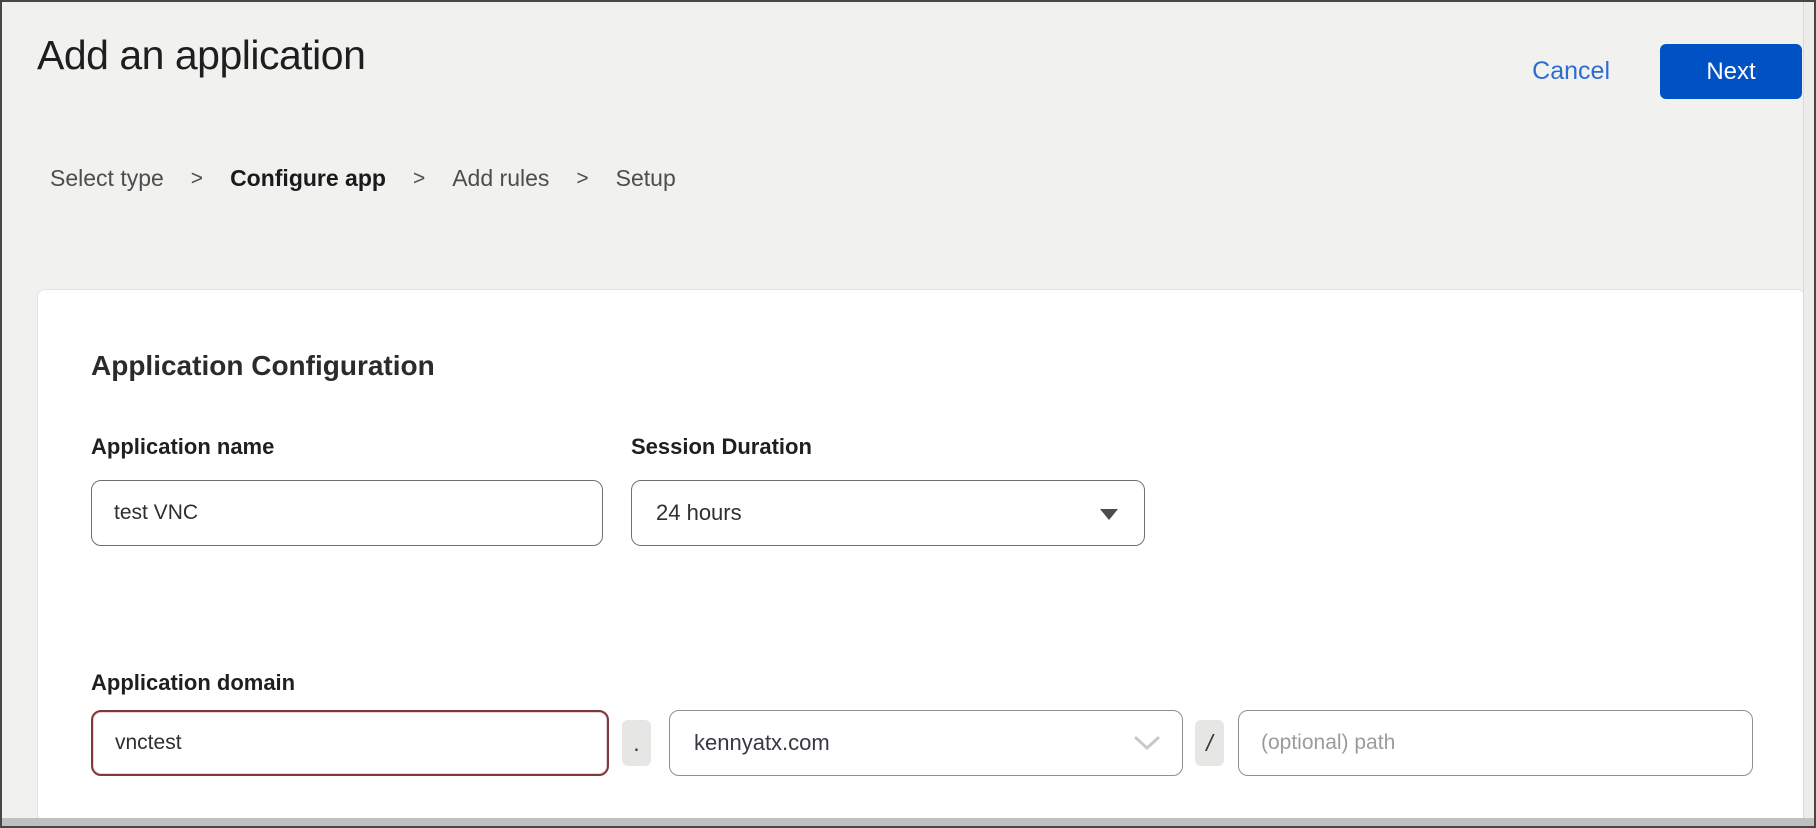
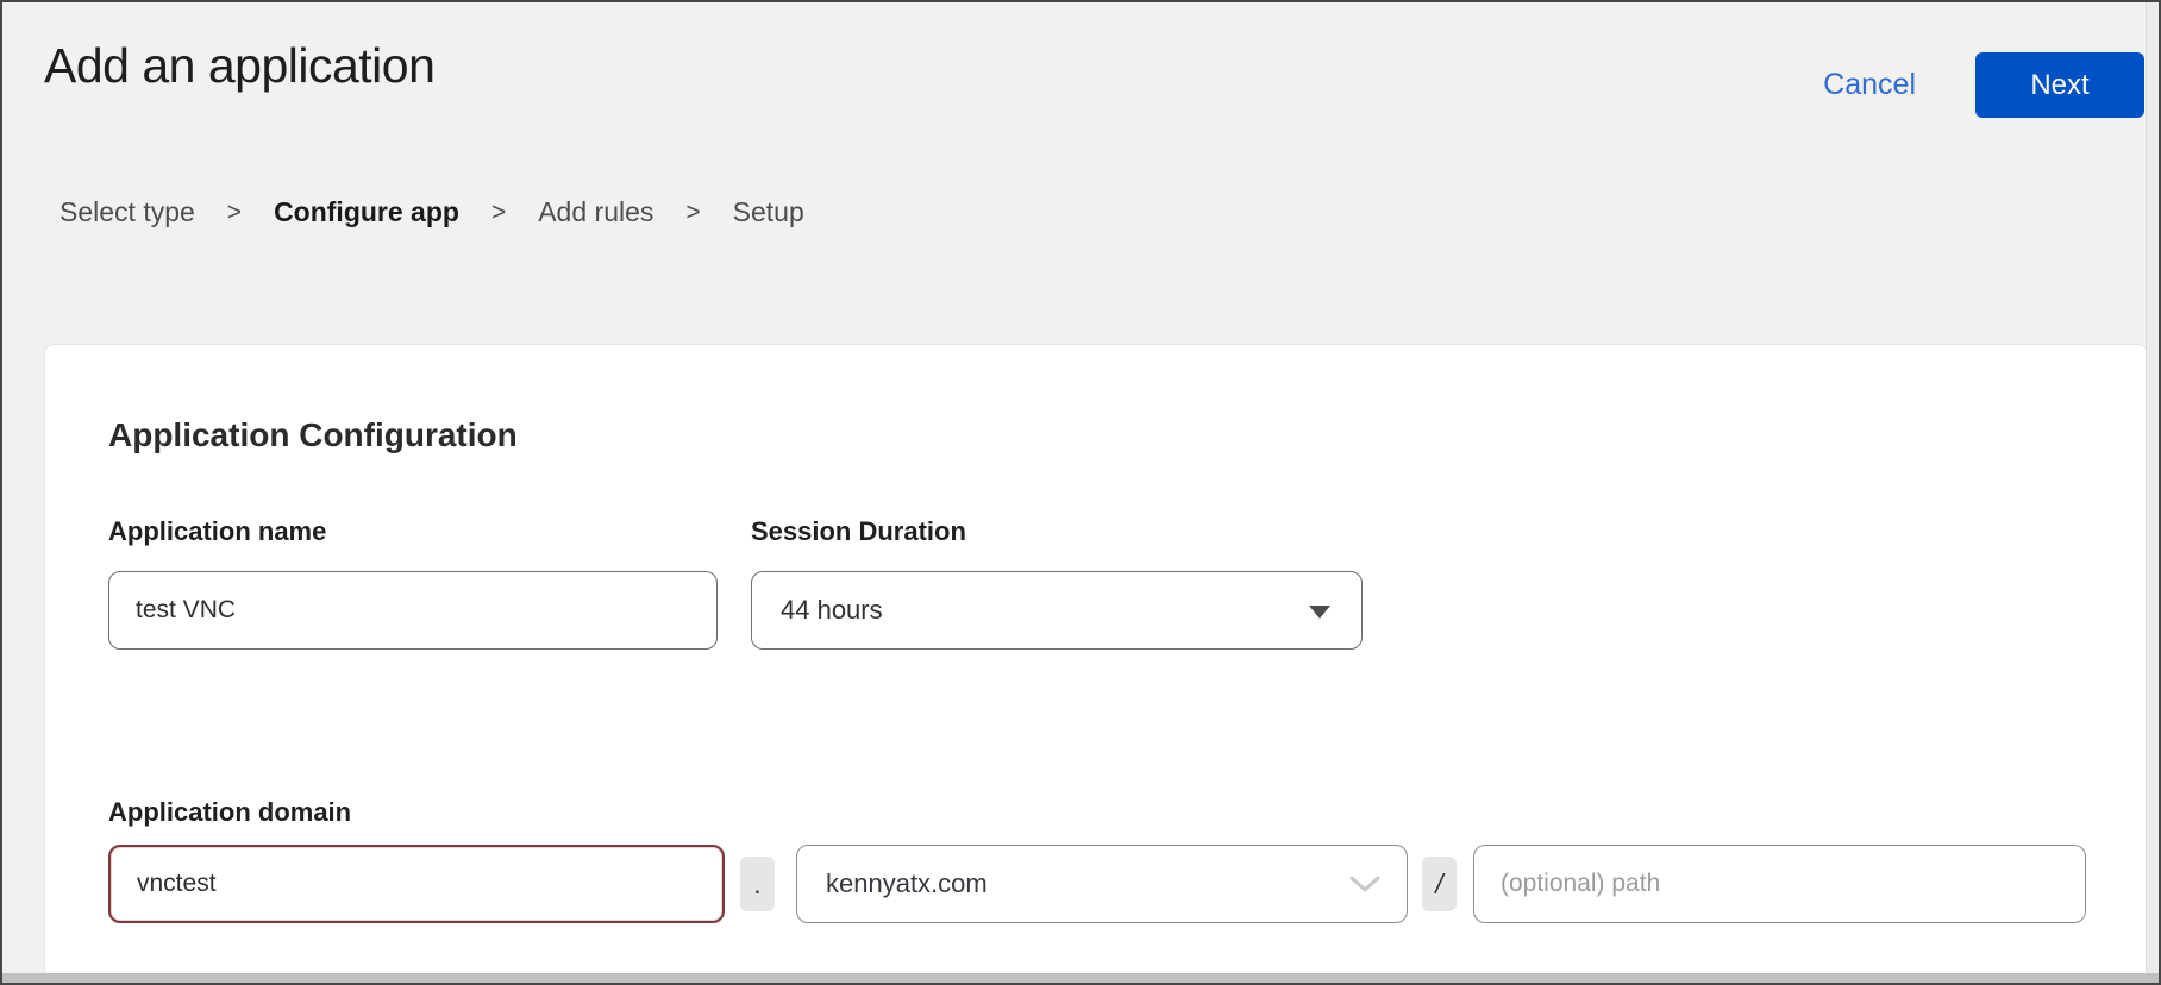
  Add an application
  Cancel
  Next
  Select type
  >
  Configure app
  >
  Add rules
  >
  Setup
  Application Configuration
  Application name
  test VNC
  Session Duration
- 24 hours
+ 44 hours
  Application domain
  vnctest
  .
  kennyatx.com
  /
  (optional) path
